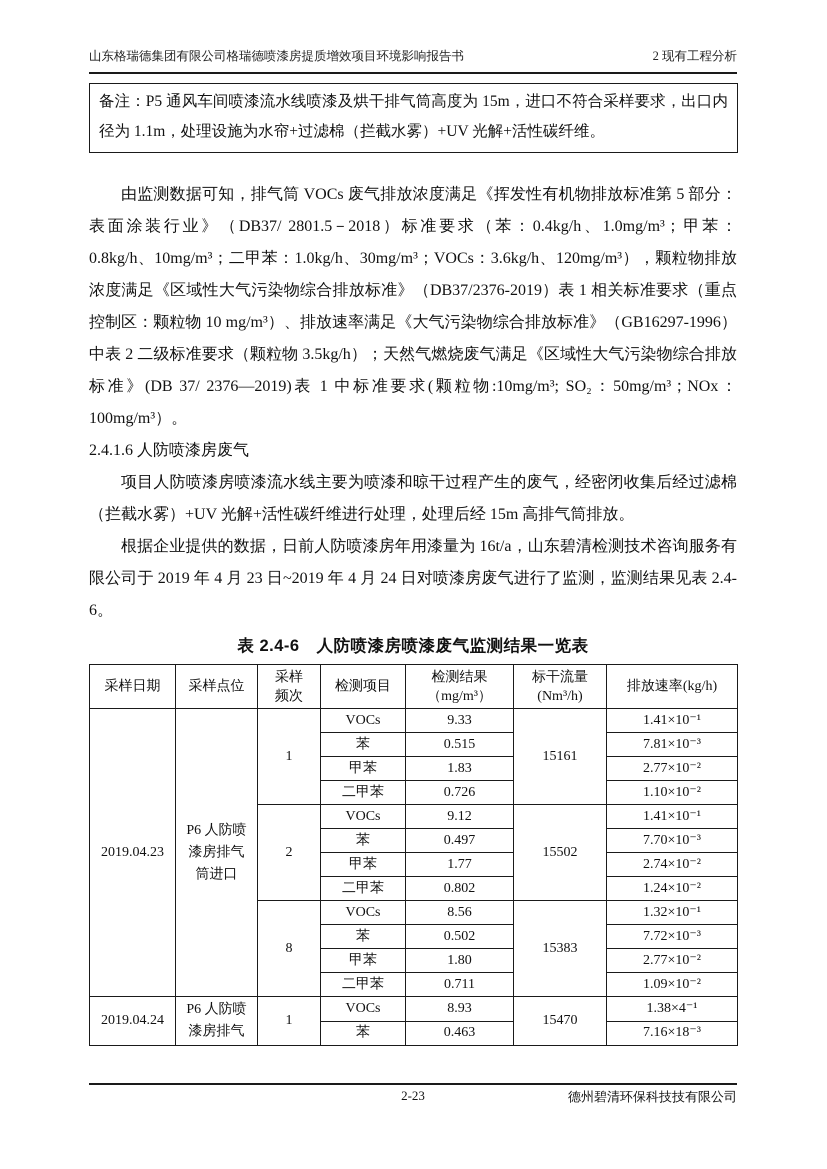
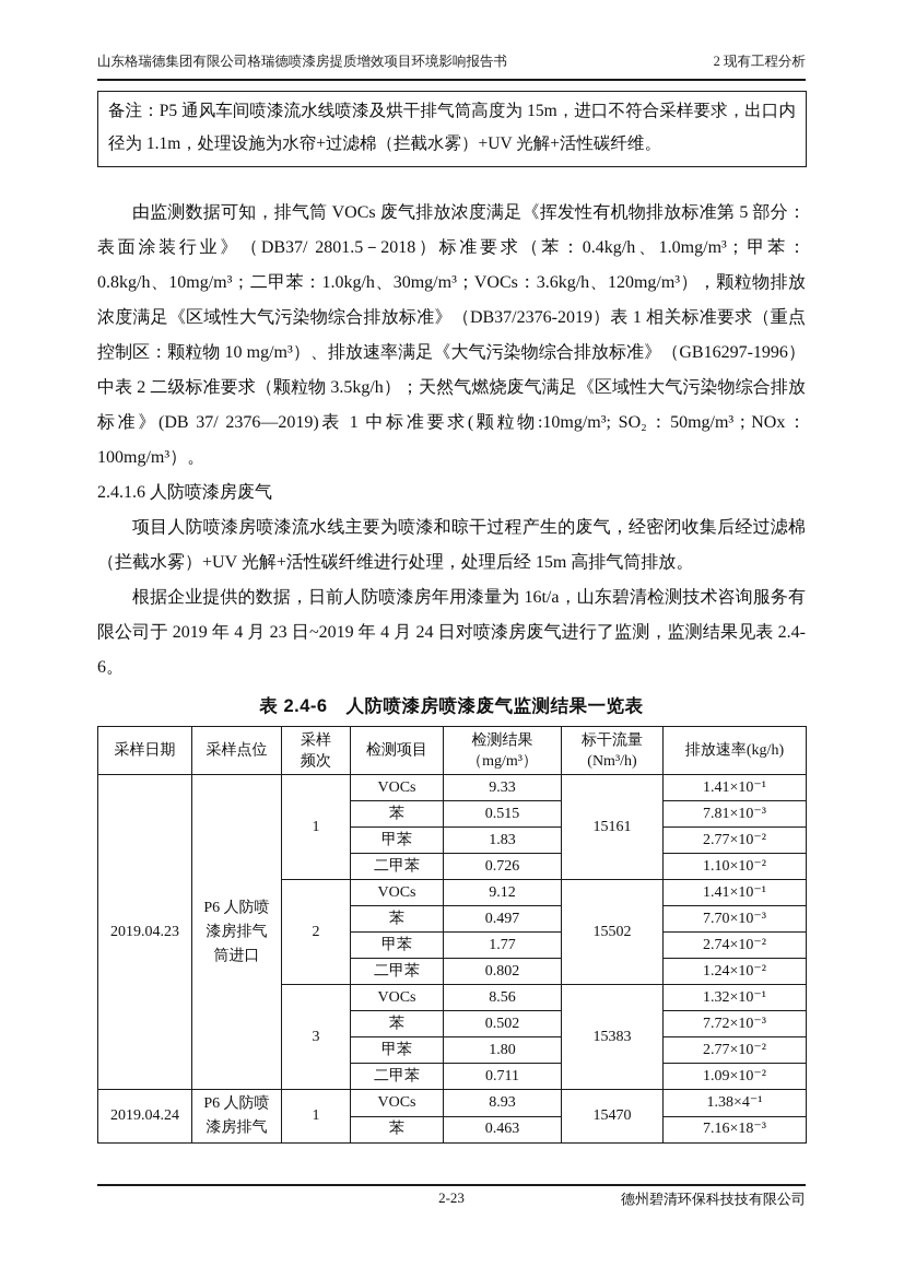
  山东格瑞德集团有限公司格瑞德喷漆房提质增效项目环境影响报告书
  2 现有工程分析
  备注：P5 通风车间喷漆流水线喷漆及烘干排气筒高度为 15m，进口不符合采样要求，出口内径为 1.1m，处理设施为水帘+过滤棉（拦截水雾）+UV 光解+活性碳纤维。
  由监测数据可知，排气筒 VOCs 废气排放浓度满足《挥发性有机物排放标准第 5 部分：表面涂装行业》（DB37/ 2801.5－2018）标准要求（苯：0.4kg/h、1.0mg/m³；甲苯：0.8kg/h、10mg/m³；二甲苯：1.0kg/h、30mg/m³；VOCs：3.6kg/h、120mg/m³），颗粒物排放浓度满足《区域性大气污染物综合排放标准》（DB37/2376-2019）表 1 相关标准要求（重点控制区：颗粒物 10 mg/m³）、排放速率满足《大气污染物综合排放标准》（GB16297-1996）中表 2 二级标准要求（颗粒物 3.5kg/h）；天然气燃烧废气满足《区域性大气污染物综合排放标准》(DB 37/ 2376—2019)表 1 中标准要求(颗粒物:10mg/m³; SO₂：50mg/m³；NOx：100mg/m³）。
  2.4.1.6 人防喷漆房废气
  项目人防喷漆房喷漆流水线主要为喷漆和晾干过程产生的废气，经密闭收集后经过滤棉（拦截水雾）+UV 光解+活性碳纤维进行处理，处理后经 15m 高排气筒排放。
  根据企业提供的数据，日前人防喷漆房年用漆量为 16t/a，山东碧清检测技术咨询服务有限公司于 2019 年 4 月 23 日~2019 年 4 月 24 日对喷漆房废气进行了监测，监测结果见表 2.4-6。
  表 2.4-6 人防喷漆房喷漆废气监测结果一览表
  采样日期	采样点位	采样 频次	检测项目	检测结果 （mg/m³）	标干流量 (Nm³/h)	排放速率(kg/h)
  2019.04.23	P6 人防喷漆房排气筒进口	1	VOCs	9.33	15161	1.41×10⁻¹
  苯	0.515	7.81×10⁻³
  甲苯	1.83	2.77×10⁻²
  二甲苯	0.726	1.10×10⁻²
  2	VOCs	9.12	15502	1.41×10⁻¹
  苯	0.497	7.70×10⁻³
  甲苯	1.77	2.74×10⁻²
  二甲苯	0.802	1.24×10⁻²
- 8	VOCs	8.56	15383	1.32×10⁻¹
+ 3	VOCs	8.56	15383	1.32×10⁻¹
  苯	0.502	7.72×10⁻³
  甲苯	1.80	2.77×10⁻²
  二甲苯	0.711	1.09×10⁻²
  2019.04.24	P6 人防喷漆房排气	1	VOCs	8.93	15470	1.38×4⁻¹
  苯	0.463	7.16×18⁻³
  2-23
  德州碧清环保科技技有限公司
